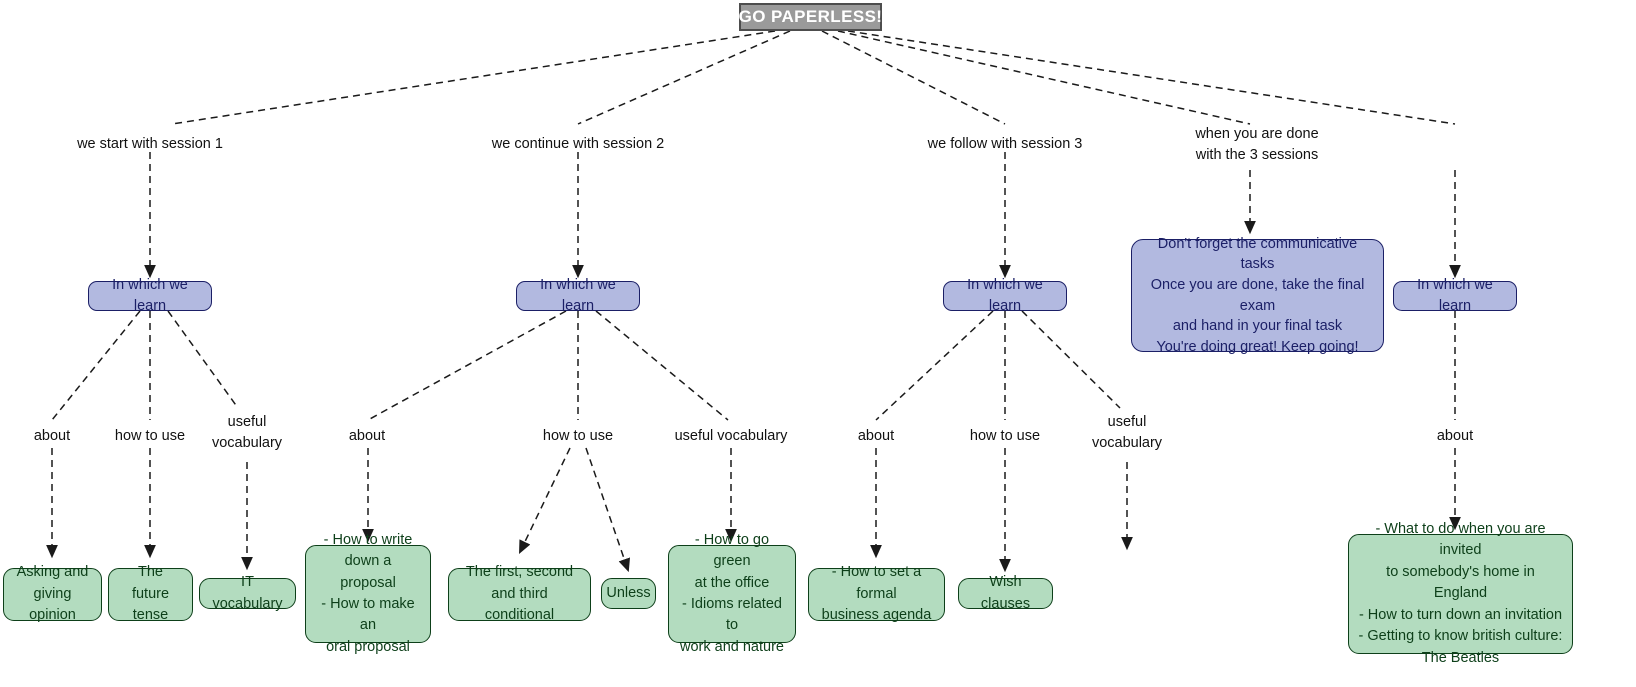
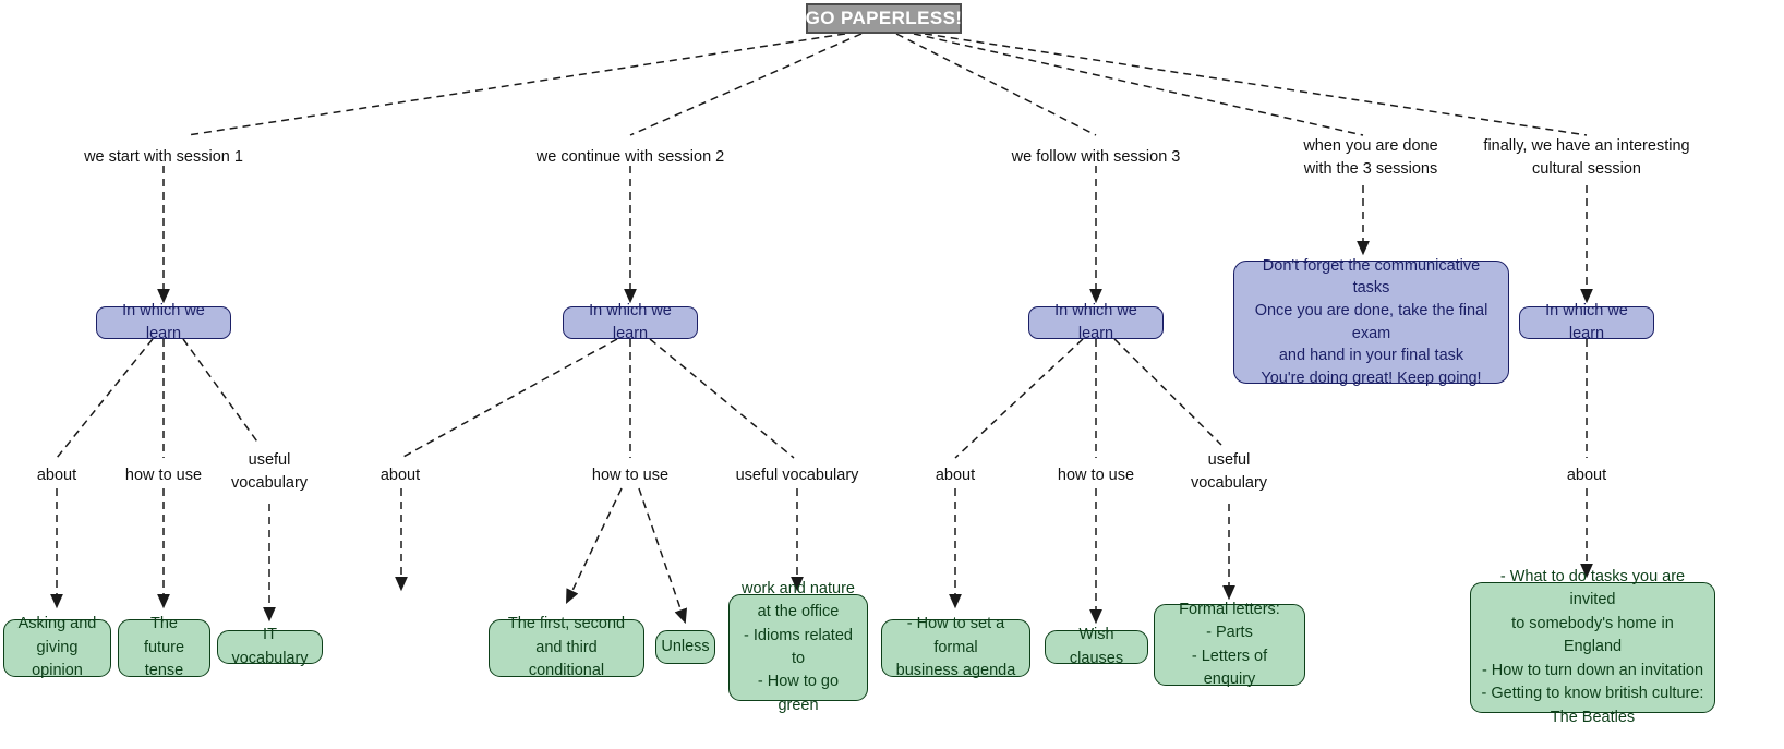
  GO PAPERLESS!
  we start with session 1
  we continue with session 2
  we follow with session 3
  when you are done
  with the 3 sessions
+ finally, we have an interesting
+ cultural session
  In which we learn
  In which we learn
  In which we learn
  In which we learn
  Don't forget the communicative tasks
  Once you are done, take the final exam
  and hand in your final task
  You're doing great! Keep going!
  about
  how to use
  useful
  vocabulary
  about
  how to use
  useful vocabulary
  about
  how to use
  useful
  vocabulary
  about
  Asking and
  giving opinion
  The future
  tense
  IT vocabulary
- - How to write
- down a proposal
- - How to make an
- oral proposal
  The first, second
  and third conditional
  Unless
- - How to go green
+ work and nature
  at the office
  - Idioms related to
- work and nature
+ - How to go green
  - How to set a formal
  business agenda
  Wish clauses
+ Formal letters:
+ - Parts
+ - Letters of enquiry
- - What to do when you are invited
+ - What to do tasks you are invited
  to somebody's home in England
  - How to turn down an invitation
  - Getting to know british culture:
  The Beatles
